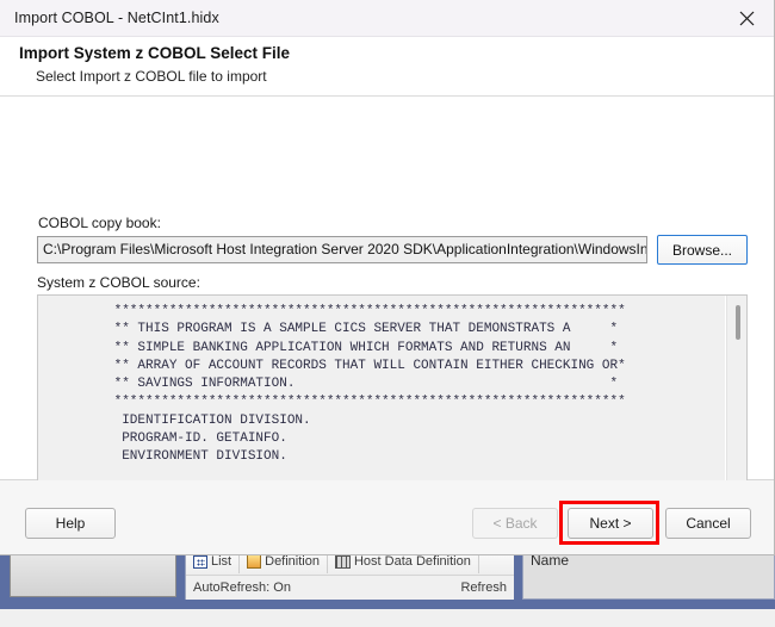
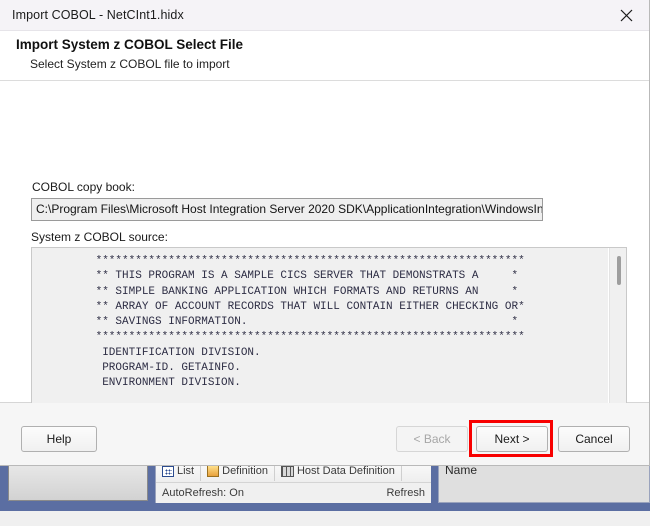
  List
  Definition
  Host Data Definition
  AutoRefresh: On
  Refresh
  Name
  Import COBOL - NetCInt1.hidx
  Import System z COBOL Select File
- Select Import z COBOL file to import
+ Select System z COBOL file to import
  COBOL copy book:
  C:\Program Files\Microsoft Host Integration Server 2020 SDK\ApplicationIntegration\WindowsIn
- Browse...
  System z COBOL source:
  *****************************************************************
  ** THIS PROGRAM IS A SAMPLE CICS SERVER THAT DEMONSTRATS A *
  ** SIMPLE BANKING APPLICATION WHICH FORMATS AND RETURNS AN *
  ** ARRAY OF ACCOUNT RECORDS THAT WILL CONTAIN EITHER CHECKING OR*
  ** SAVINGS INFORMATION. *
  *****************************************************************
  IDENTIFICATION DIVISION.
  PROGRAM-ID. GETAINFO.
  ENVIRONMENT DIVISION.
  Help
  < Back
  Next >
  Cancel
